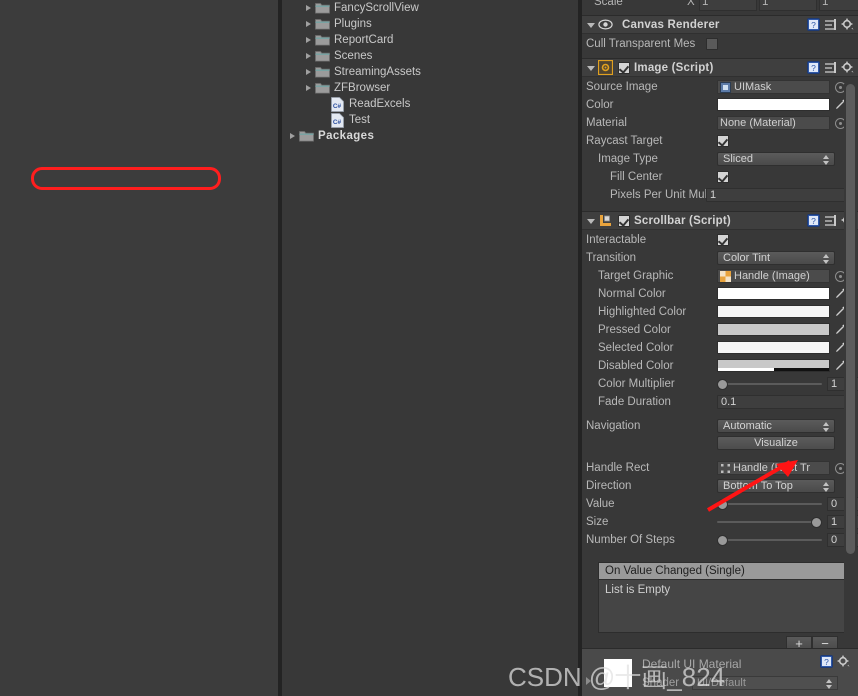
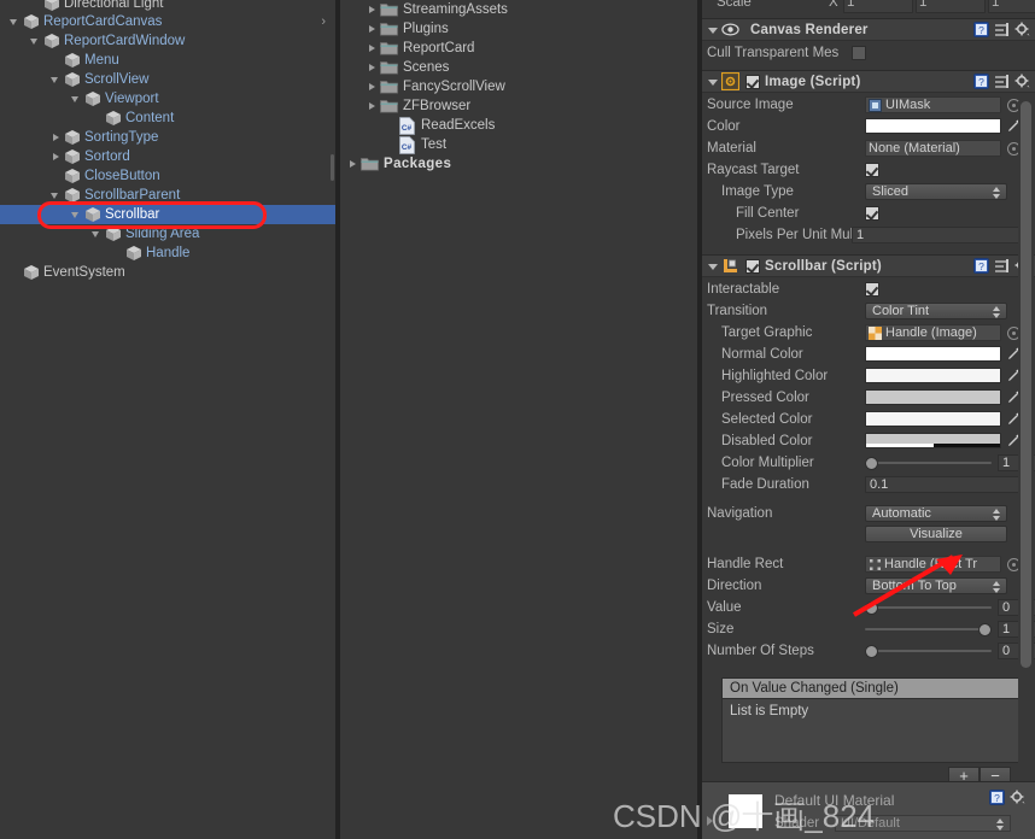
+ Directional Light
+ ReportCardCanvas
+ ›
+ ReportCardWindow
+ Menu
+ ScrollView
+ Viewport
+ Content
+ SortingType
+ Sortord
+ CloseButton
+ ScrollbarParent
+ Scrollbar
+ Sliding Area
+ Handle
+ EventSystem
- FancyScrollView
+ StreamingAssets
  Plugins
  ReportCard
  Scenes
- StreamingAssets
+ FancyScrollView
  ZFBrowser
  ReadExcels
  Test
  Packages
  Scale
  X
  1
  1
  1
  Canvas Renderer
  ?
  Cull Transparent Mes
  Image (Script)
  ?
  Source Image
  UIMask
  Color
  Material
  None (Material)
  Raycast Target
  Image Type
  Sliced
  Fill Center
  Pixels Per Unit Mu
  1
  Scrollbar (Script)
  ?
  Interactable
  Transition
  Color Tint
  Target Graphic
  Handle (Image)
  Normal Color
  Highlighted Color
  Pressed Color
  Selected Color
  Disabled Color
  Color Multiplier
  1
  Fade Duration
  0.1
  Navigation
  Automatic
  Visualize
  Handle Rect
  Handle (t Tr
  Direction
  Bottm To Top
  Value
  0
  Size
  1
  Number Of Steps
  0
  On Value Changed (Single)
  List is Empty
  +
  −
  Default UI Material
  Shader
  UI/Default
  ?
  CSDN @十画_824
